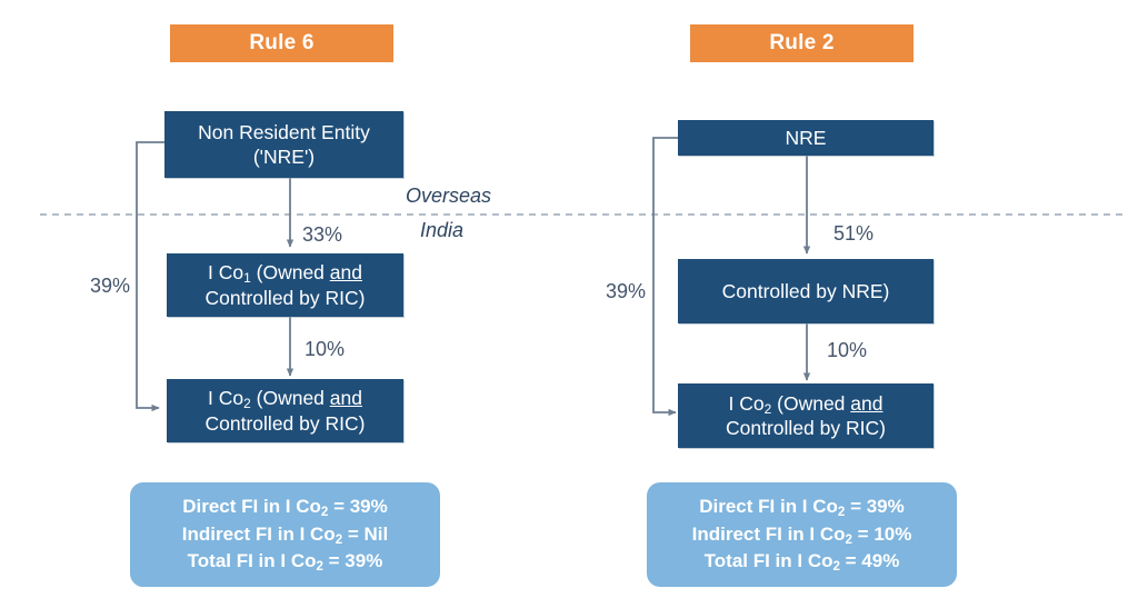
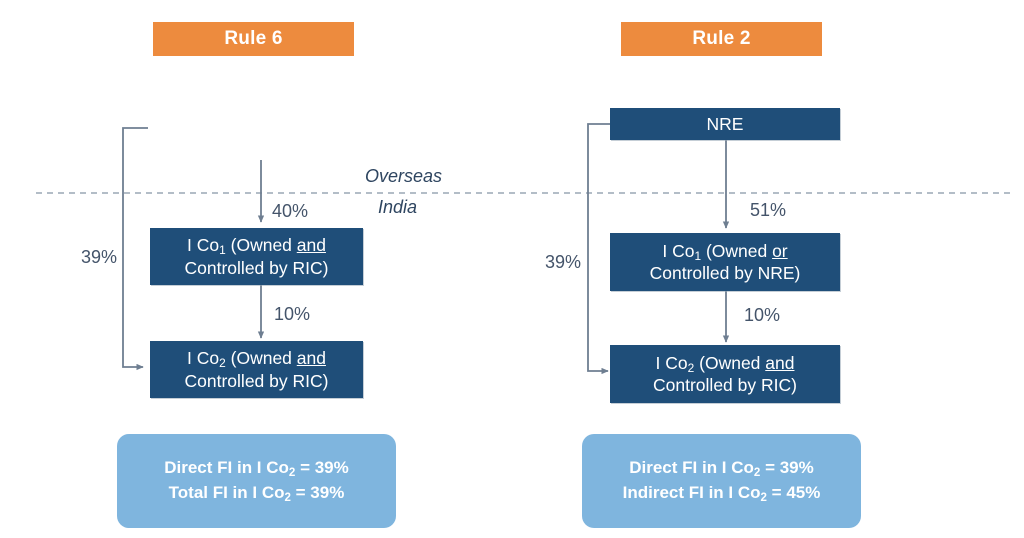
  Overseas
  India
  Rule 6
- Non Resident Entity
- ('NRE')
  I Co1 (Owned and
  Controlled by RIC)
  I Co2 (Owned and
  Controlled by RIC)
- 33%
+ 40%
  10%
  39%
  Direct FI in I Co2 = 39%
- Indirect FI in I Co2 = Nil
  Total FI in I Co2 = 39%
  Rule 2
  NRE
+ I Co1 (Owned or
  Controlled by NRE)
  I Co2 (Owned and
  Controlled by RIC)
  51%
  10%
  39%
  Direct FI in I Co2 = 39%
- Indirect FI in I Co2 = 10%
+ Indirect FI in I Co2 = 45%
- Total FI in I Co2 = 49%
